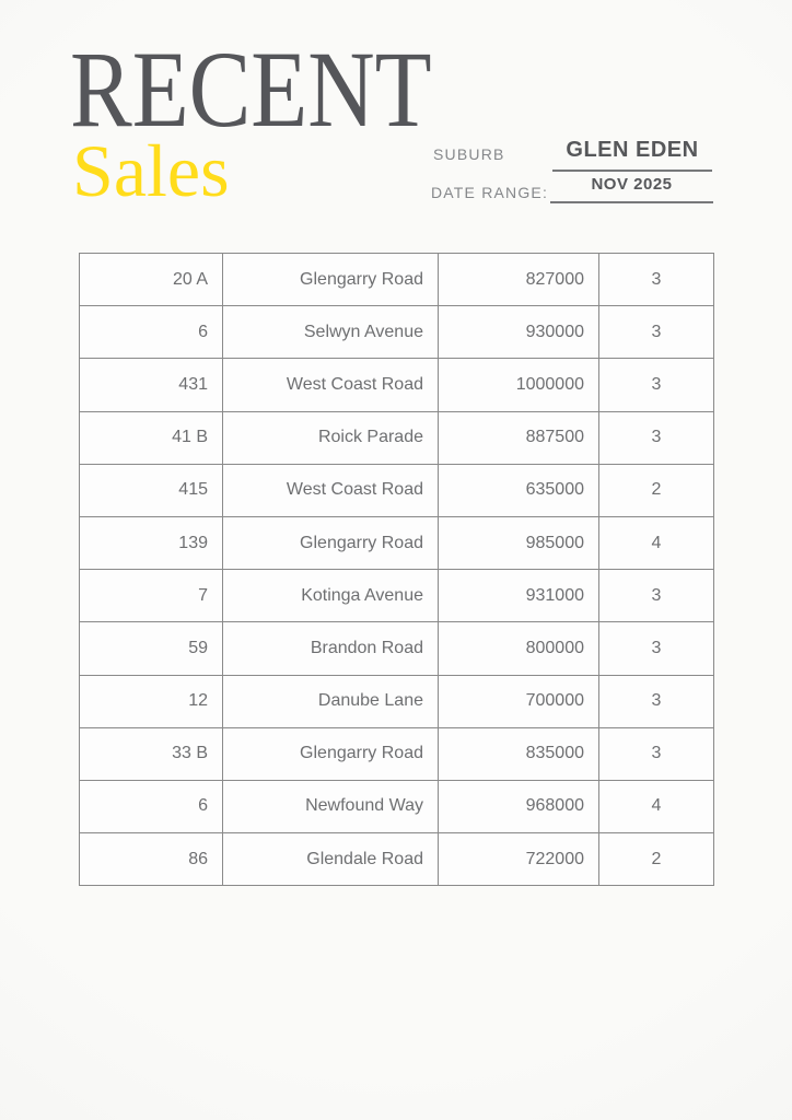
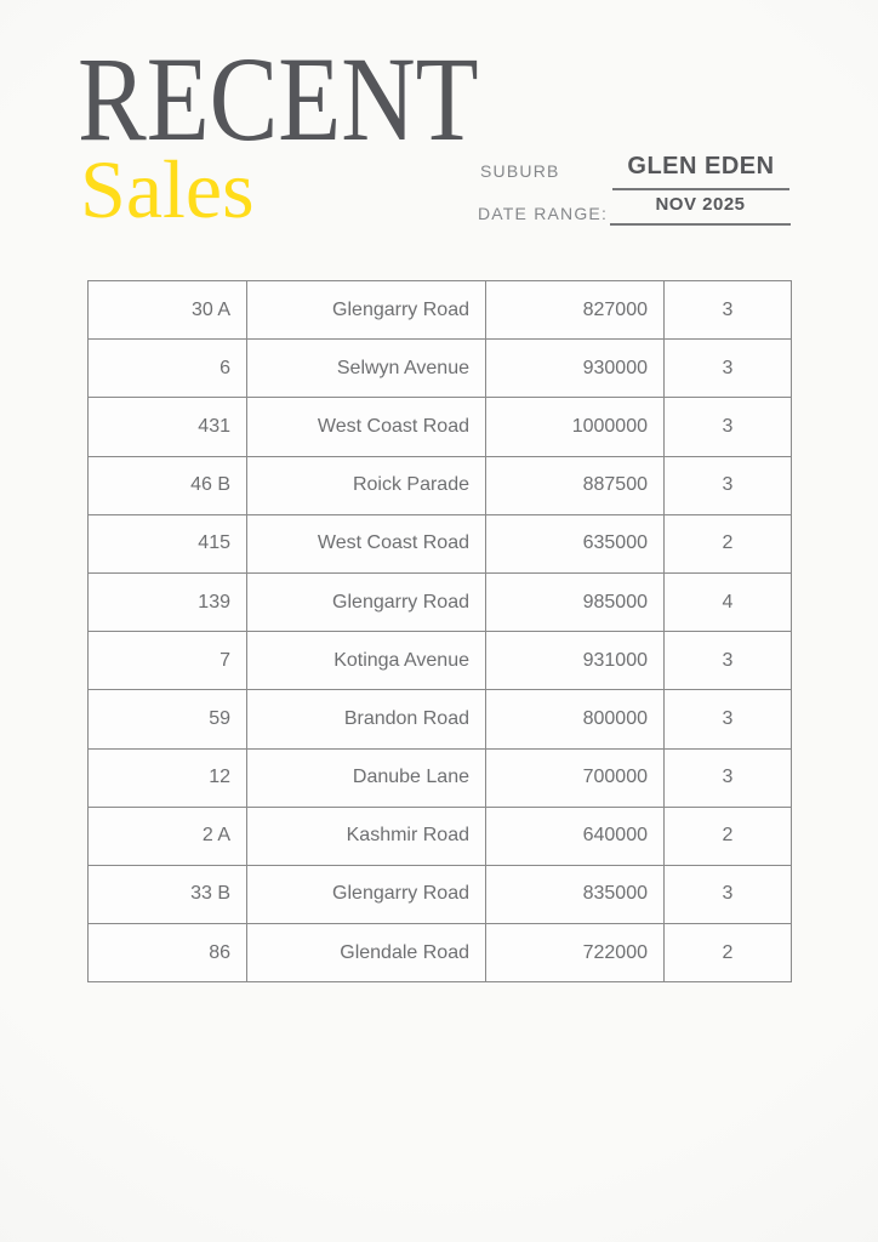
  RECENT
  Sales
  SUBURB
  GLEN EDEN
  DATE RANGE:
  NOV 2025
- 20 A	Glengarry Road	827000	3
+ 30 A	Glengarry Road	827000	3
  6	Selwyn Avenue	930000	3
  431	West Coast Road	1000000	3
- 41 B	Roick Parade	887500	3
+ 46 B	Roick Parade	887500	3
  415	West Coast Road	635000	2
  139	Glengarry Road	985000	4
  7	Kotinga Avenue	931000	3
  59	Brandon Road	800000	3
  12	Danube Lane	700000	3
+ 2 A	Kashmir Road	640000	2
  33 B	Glengarry Road	835000	3
- 6	Newfound Way	968000	4
  86	Glendale Road	722000	2
